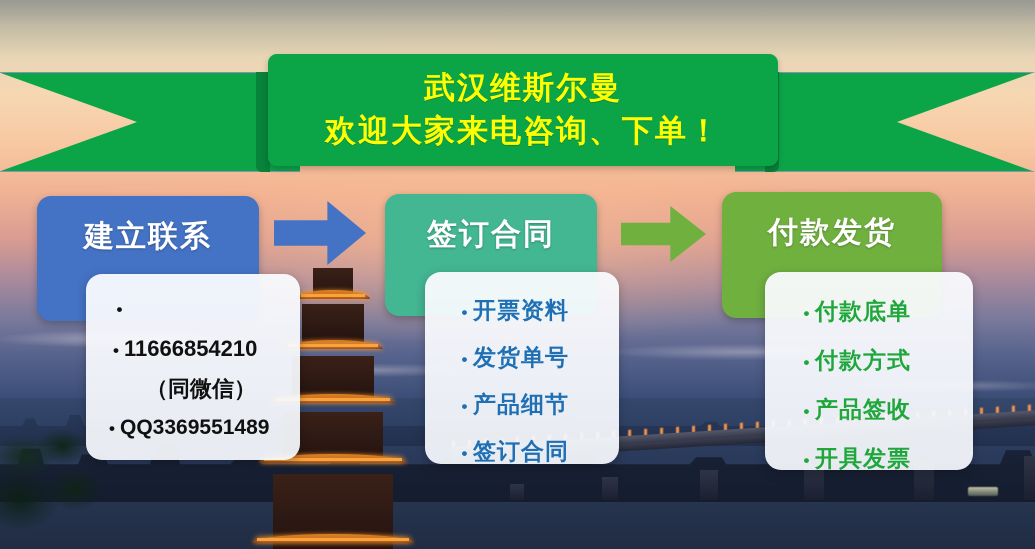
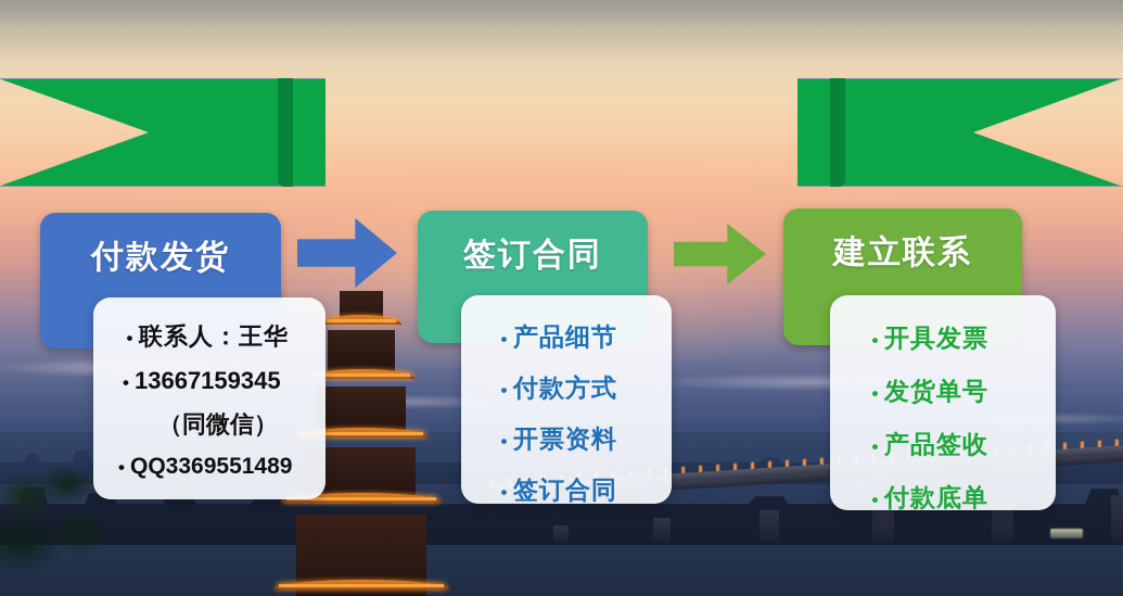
- 武汉维斯尔曼
- 欢迎大家来电咨询、下单！
- 建立联系
+ 付款发货
  •
+ 联系人：王华
  •
- 11666854210
+ 13667159345
  （同微信）
  •
  QQ3369551489
  签订合同
  •
- 开票资料
+ 产品细节
  •
- 发货单号
+ 付款方式
  •
- 产品细节
+ 开票资料
  •
  签订合同
- 付款发货
+ 建立联系
  •
- 付款底单
+ 开具发票
  •
- 付款方式
+ 发货单号
  •
  产品签收
  •
- 开具发票
+ 付款底单
